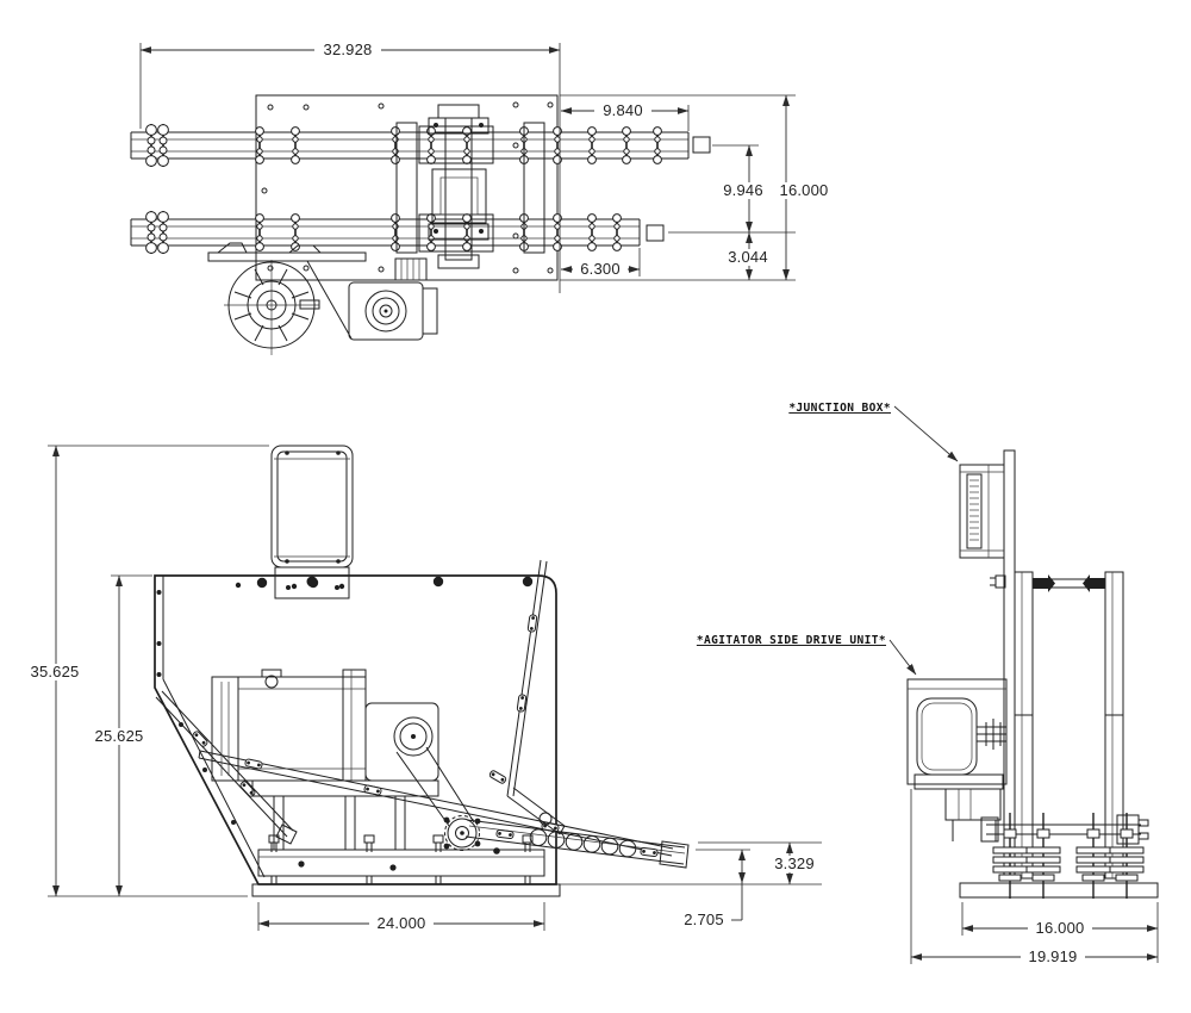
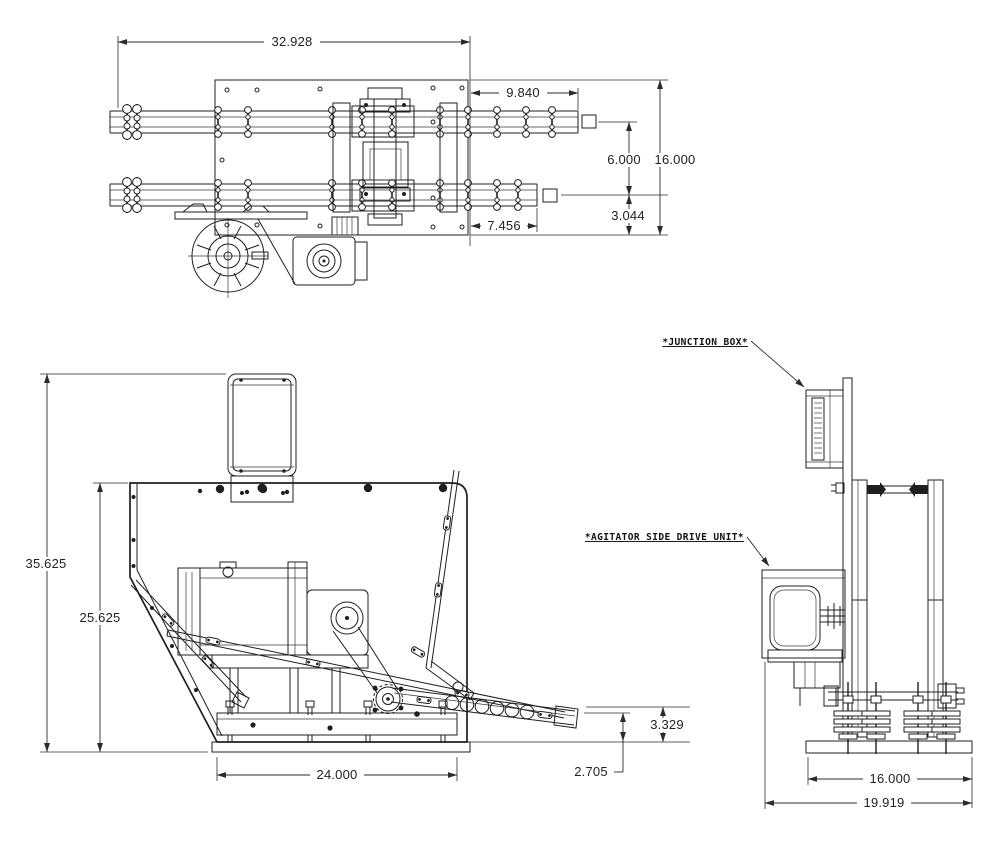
  32.928
  9.840
- 9.946
+ 6.000
  16.000
- 6.300
+ 7.456
  3.044
  35.625
  25.625
  24.000
  3.329
  2.705
  *JUNCTION BOX*
  *AGITATOR SIDE DRIVE UNIT*
  16.000
  19.919
